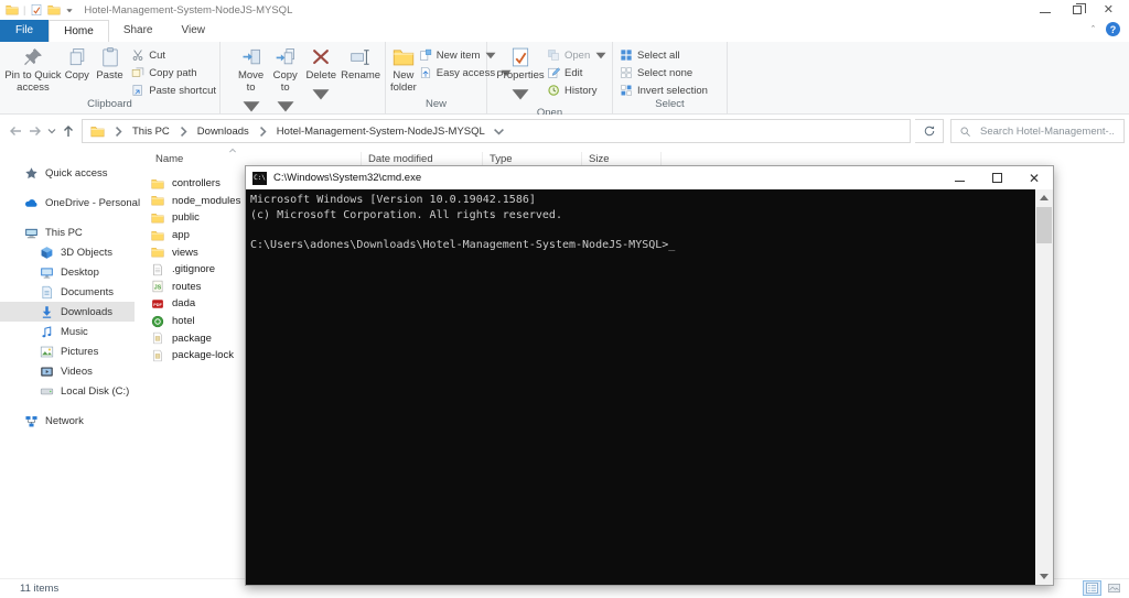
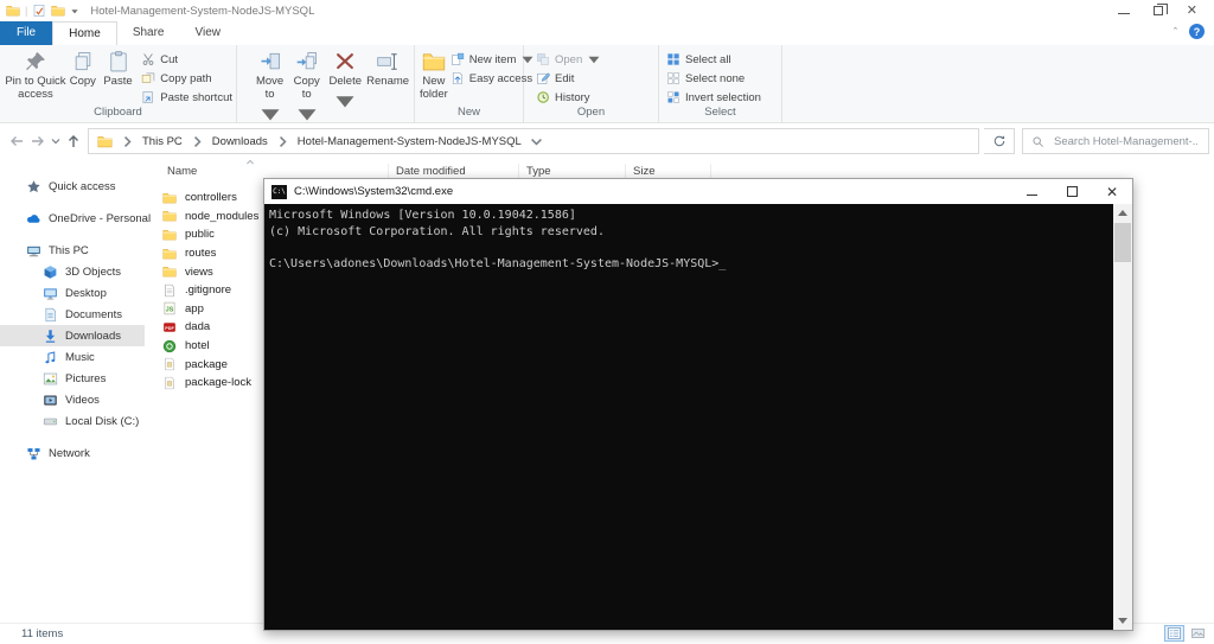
  |
  Hotel-Management-System-NodeJS-MYSQL
  ✕
  File
  Home
  Share
  View
  ˆ
  ?
  Pin to Quick access
  Copy
  Paste
  Cut
  Copy path
  Paste shortcut
  Clipboard
  Move to
  Copy to
  Delete
  Rename
  New folder
  New item
  Easy access
  New
- Properties
  Open
  Edit
  History
  Open
  Select all
  Select none
  Invert selection
  Select
  This PC
  Downloads
  Hotel-Management-System-NodeJS-MYSQL
  Search Hotel-Management-..
  Quick access
  OneDrive - Personal
  This PC
  3D Objects
  Desktop
  Documents
  Downloads
  Music
  Pictures
  Videos
  Local Disk (C:)
  Network
  Name
  Date modified
  Type
  Size
  controllers
  node_modules
  public
- app
+ routes
  views
  .gitignore
- routes
+ app
  dada
  hotel
  package
  package-lock
  11 items
  C:\Windows\System32\cmd.exe
  ✕
  Microsoft Windows [Version 10.0.19042.1586]
  (c) Microsoft Corporation. All rights reserved.
  C:\Users\adones\Downloads\Hotel-Management-System-NodeJS-MYSQL>_
